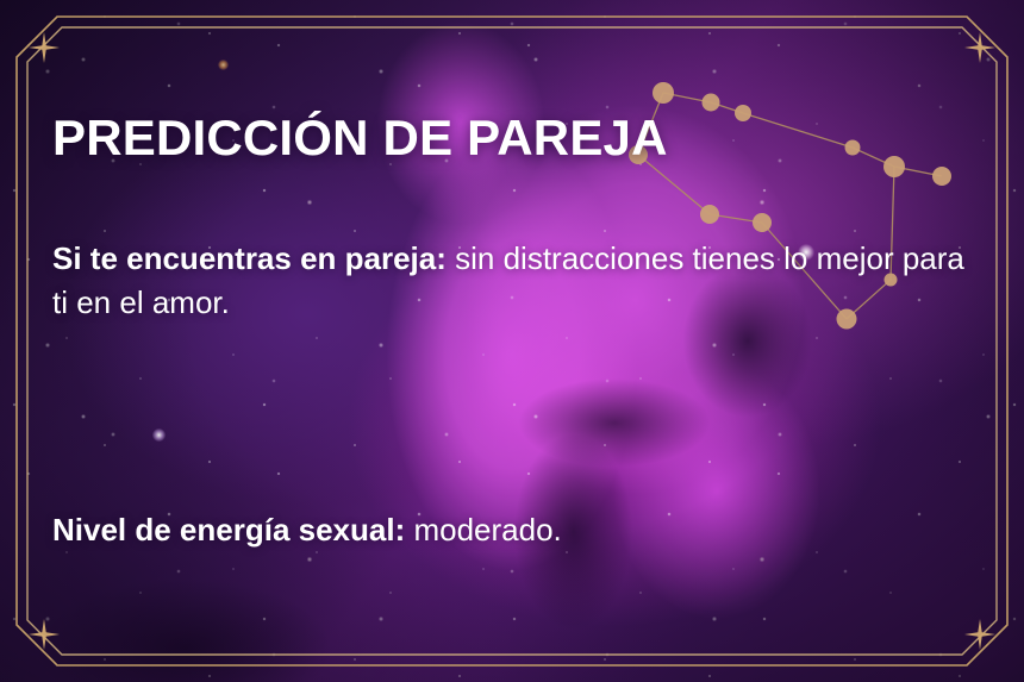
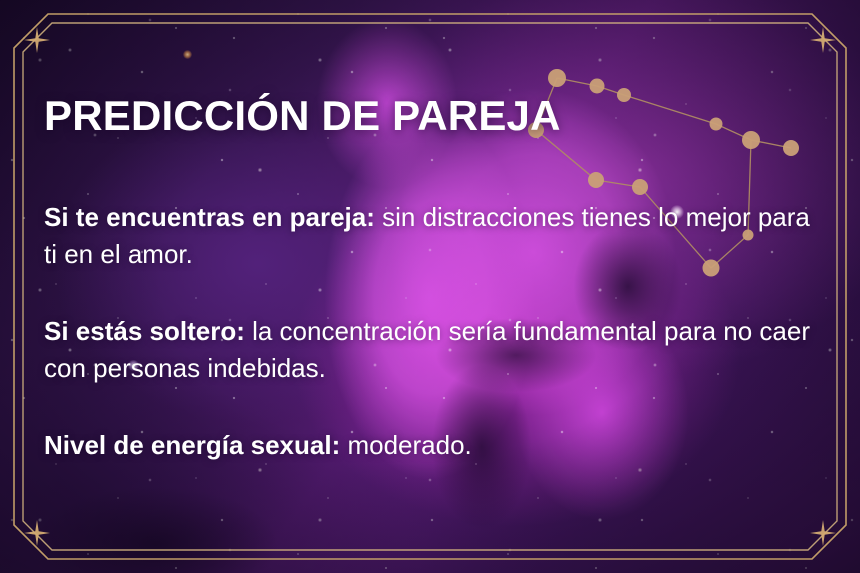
  PREDICCIÓN DE PAREJA
  Si te encuentras en pareja: sin distracciones tienes lo mejor para ti en el amor.
+ Si estás soltero: la concentración sería fundamental para no caer con personas indebidas.
  Nivel de energía sexual: moderado.
